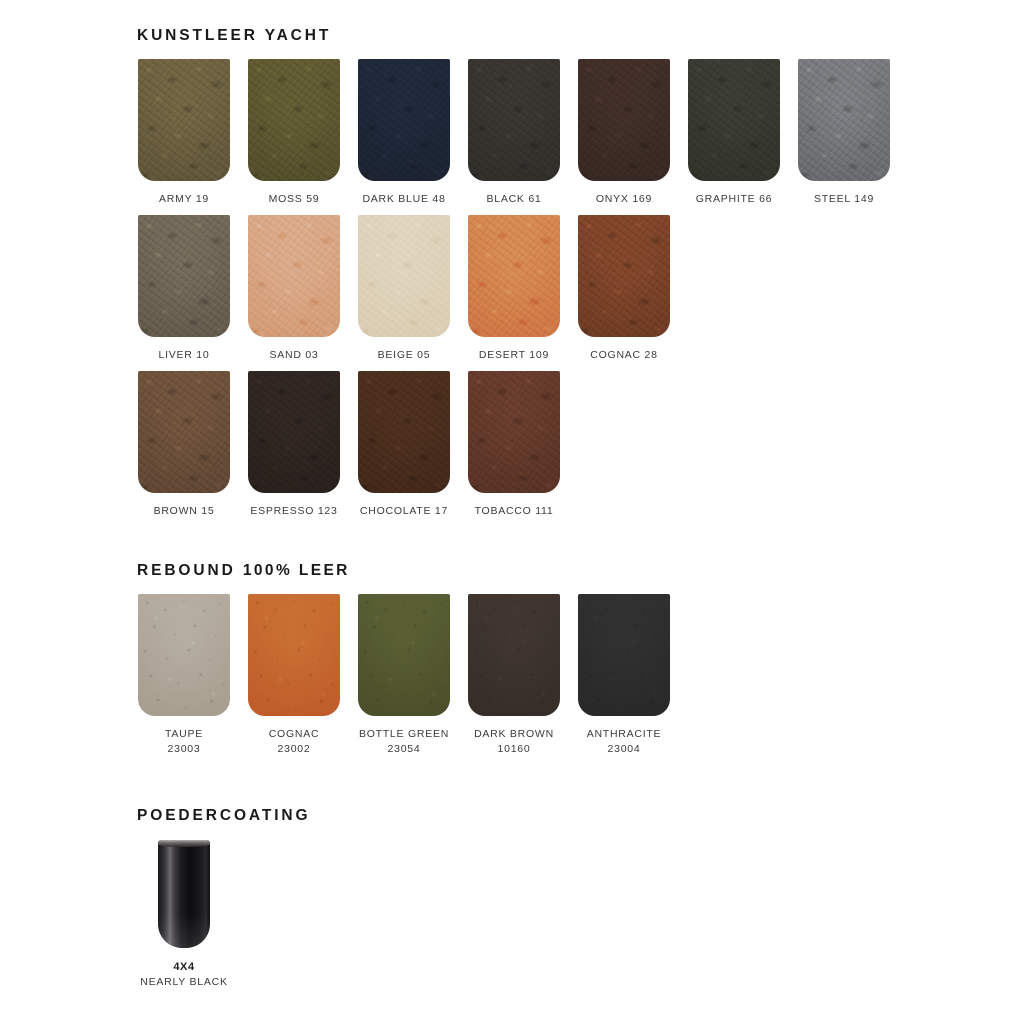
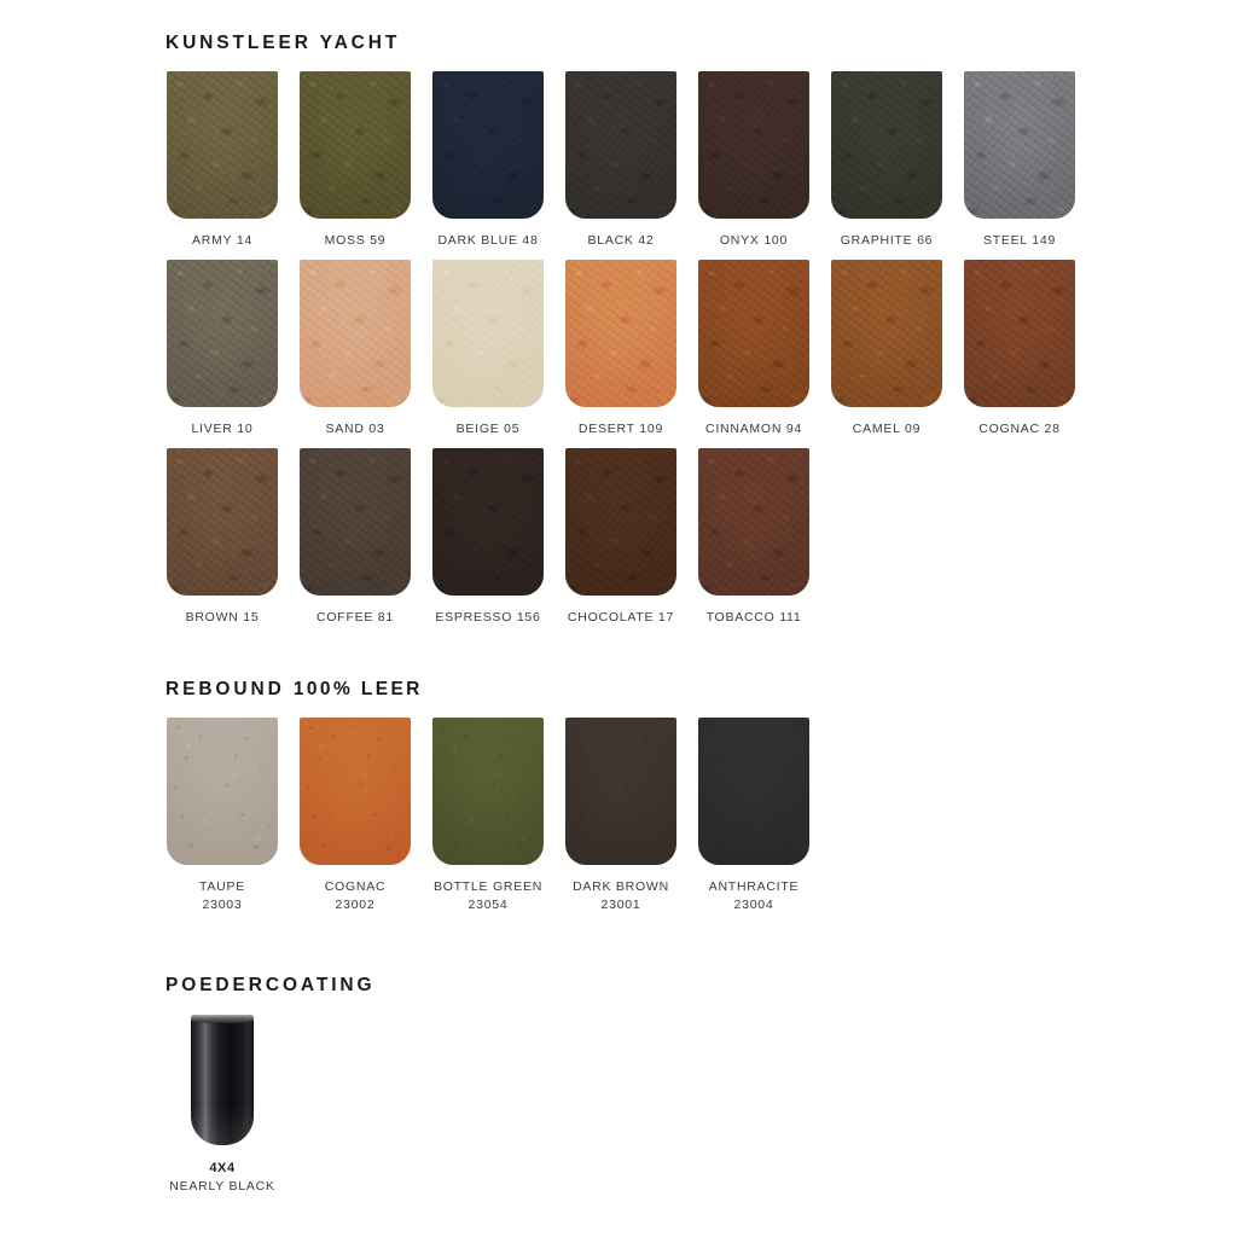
  KUNSTLEER YACHT
- ARMY 19
+ ARMY 14
  MOSS 59
  DARK BLUE 48
- BLACK 61
+ BLACK 42
- ONYX 169
+ ONYX 100
  GRAPHITE 66
  STEEL 149
  LIVER 10
  SAND 03
  BEIGE 05
  DESERT 109
+ CINNAMON 94
+ CAMEL 09
  COGNAC 28
  BROWN 15
+ COFFEE 81
- ESPRESSO 123
+ ESPRESSO 156
  CHOCOLATE 17
  TOBACCO 111
  REBOUND 100% LEER
  TAUPE
  23003
  COGNAC
  23002
  BOTTLE GREEN
  23054
  DARK BROWN
- 10160
+ 23001
  ANTHRACITE
  23004
  POEDERCOATING
  4X4
  NEARLY BLACK
